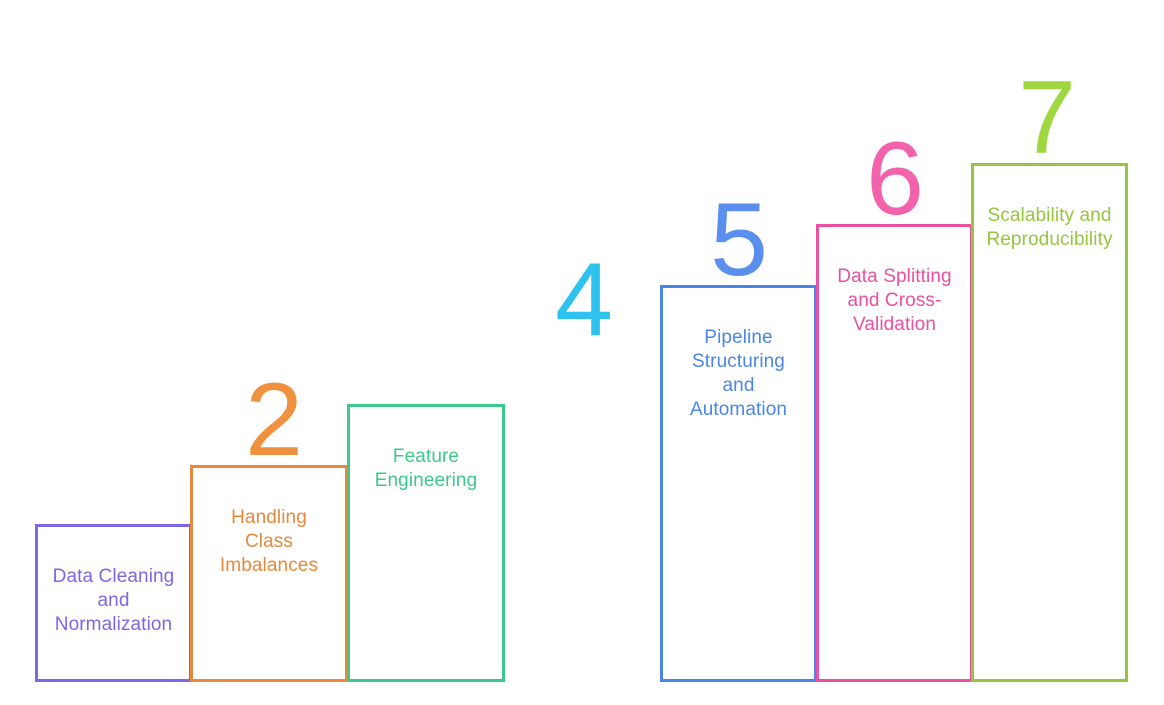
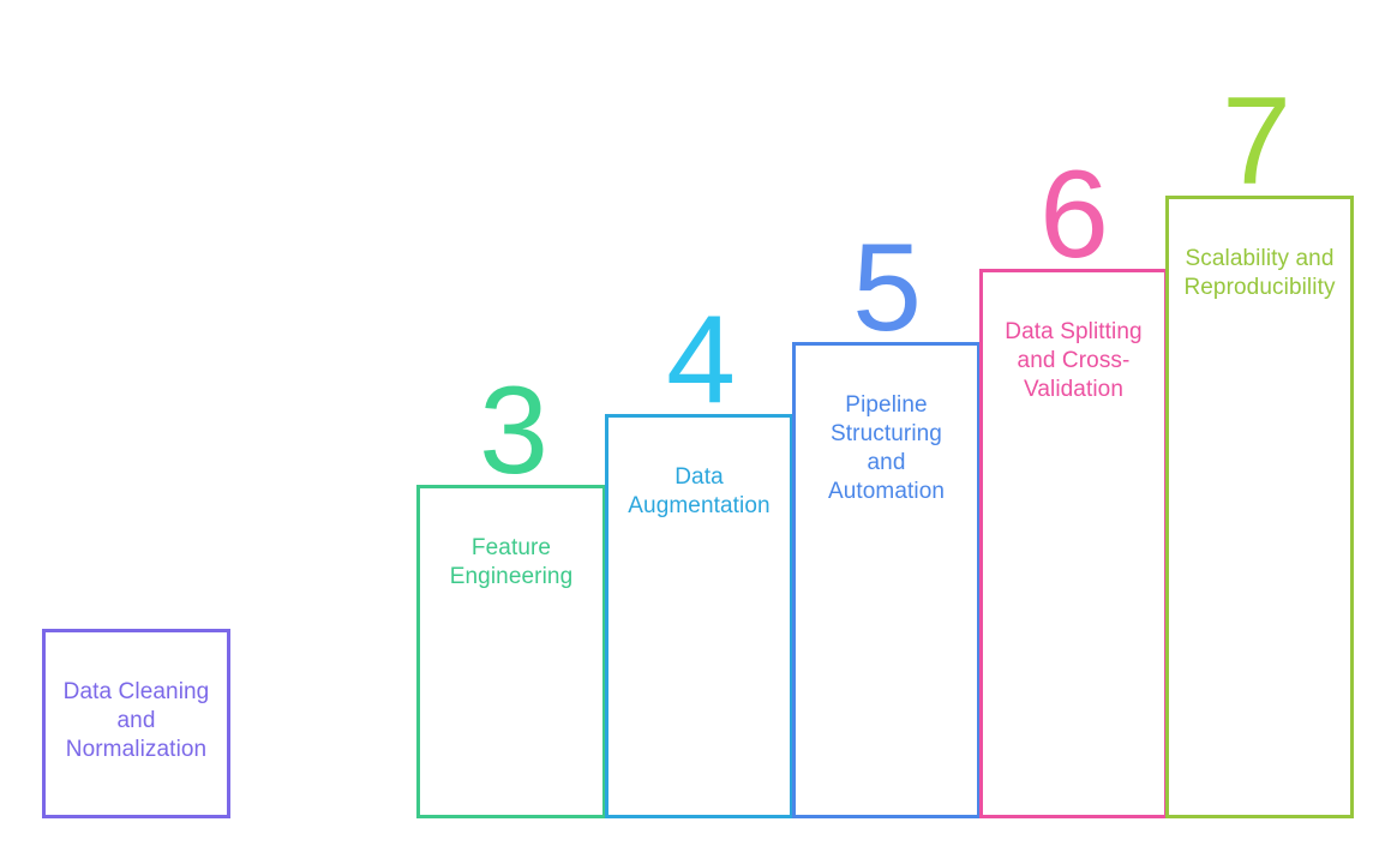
  Data Cleaning
  and
  Normalization
- Handling
- Class
- Imbalances
- 2
  Feature
  Engineering
+ 3
+ Data
+ Augmentation
  4
  Pipeline
  Structuring
  and
  Automation
  5
  Data Splitting
  and Cross-
  Validation
  6
  Scalability and
  Reproducibility
  7
